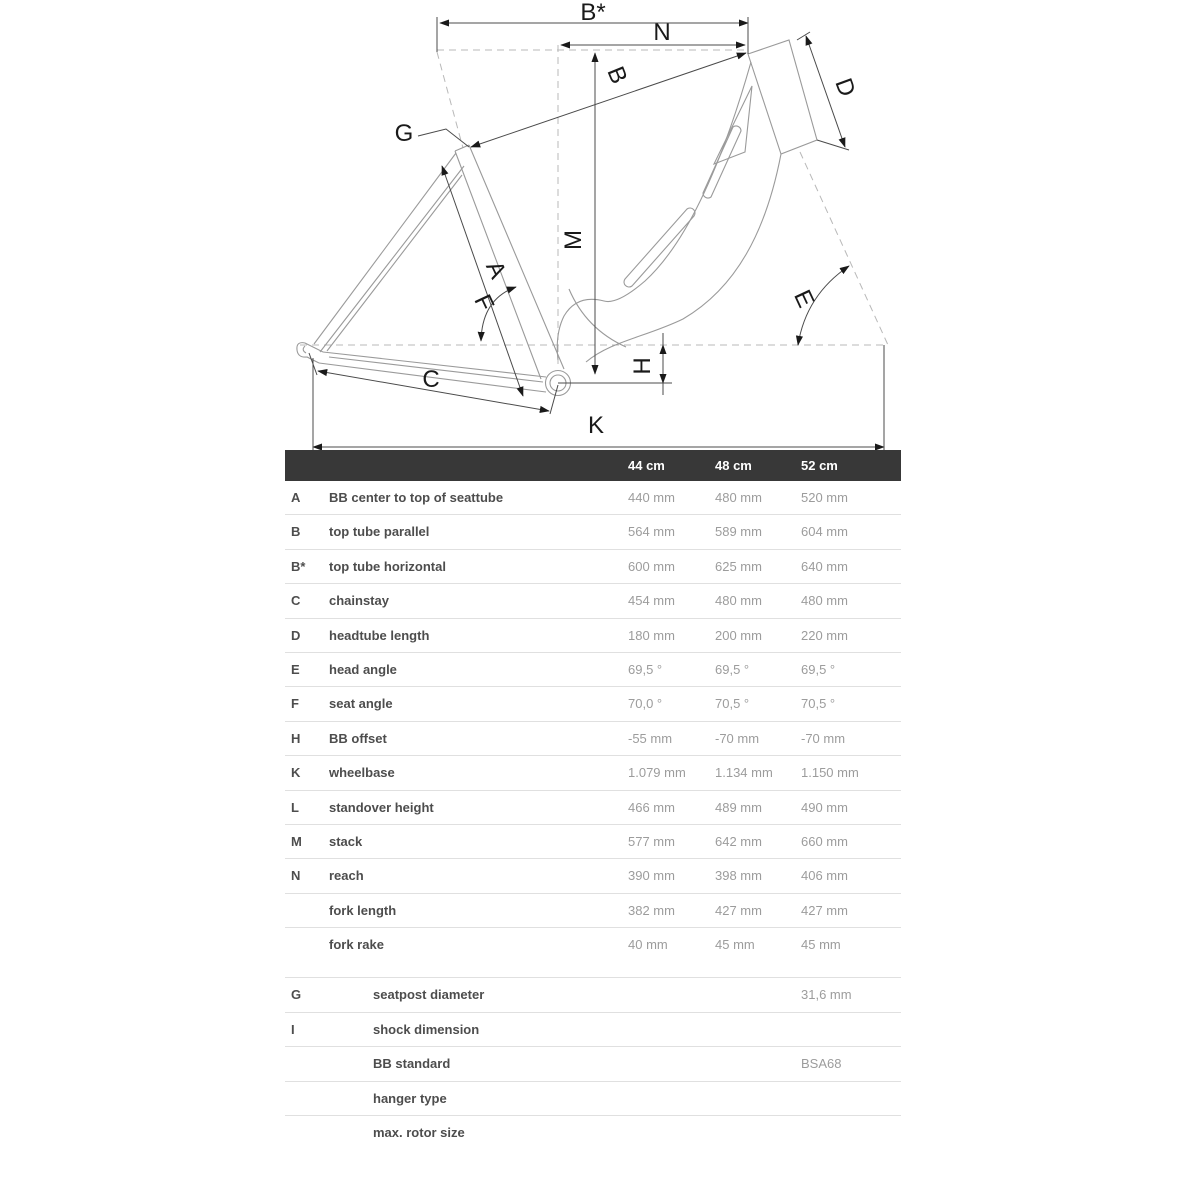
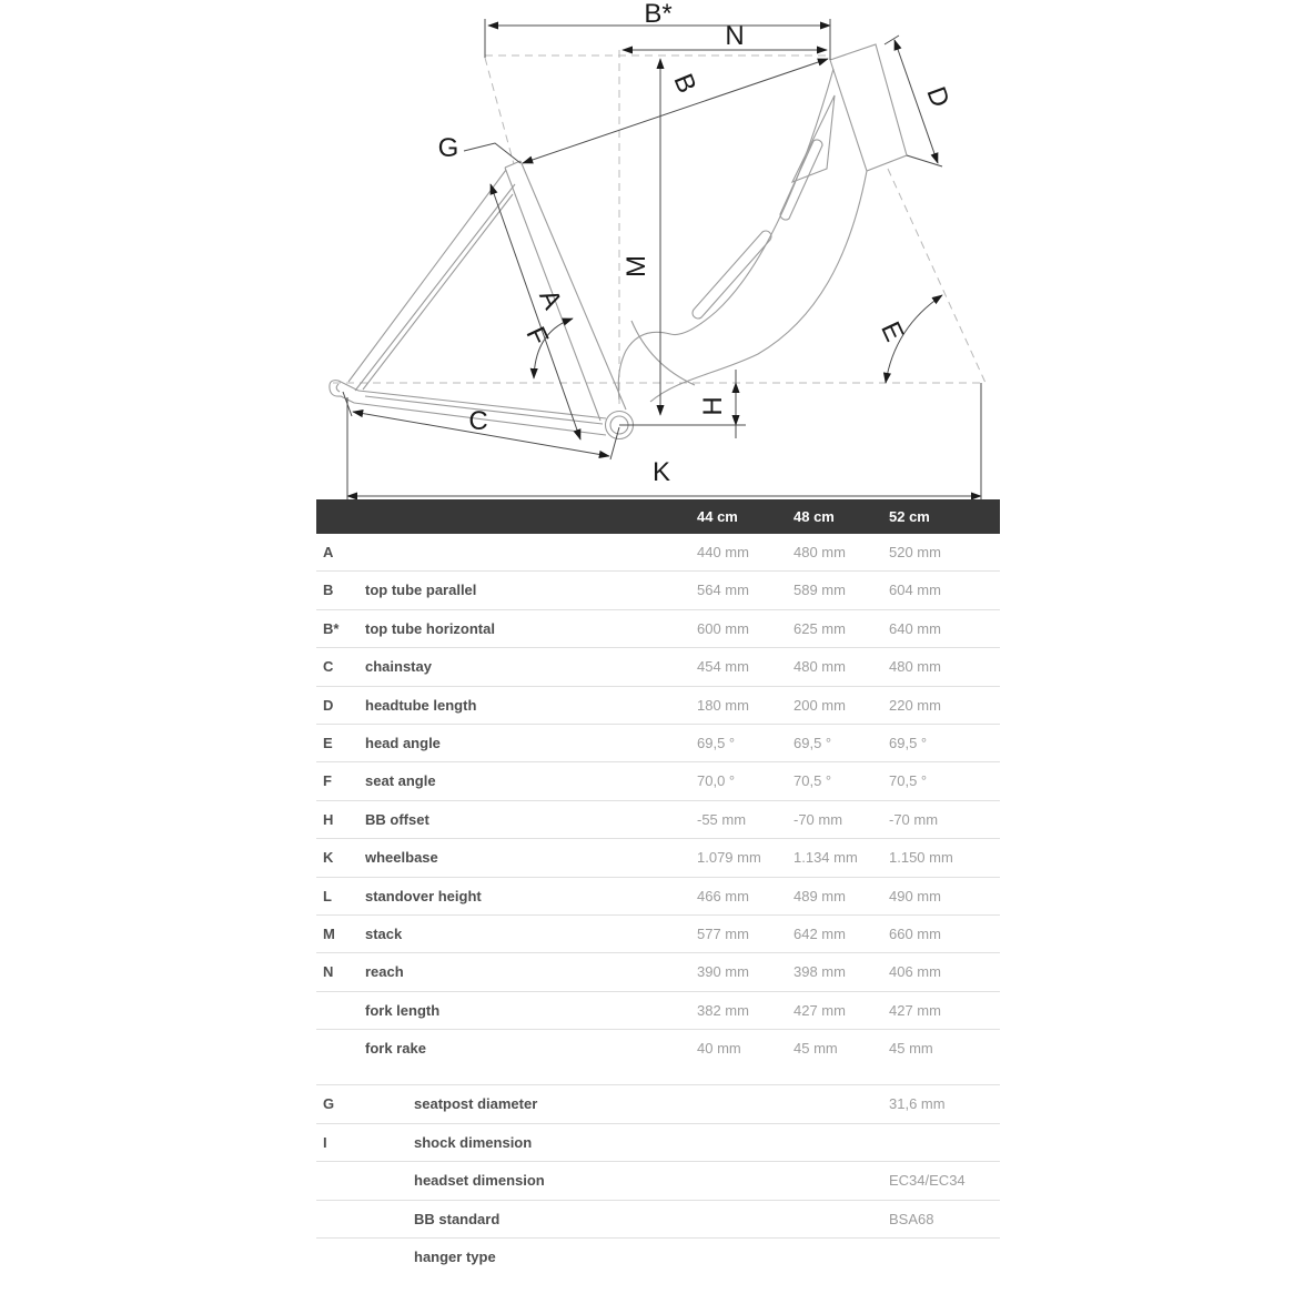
  B*
  N
  G
  C
  K
  44 cm
  48 cm
  52 cm
  A
- BB center to top of seattube
  440 mm
  480 mm
  520 mm
  B
  top tube parallel
  564 mm
  589 mm
  604 mm
  B*
  top tube horizontal
  600 mm
  625 mm
  640 mm
  C
  chainstay
  454 mm
  480 mm
  480 mm
  D
  headtube length
  180 mm
  200 mm
  220 mm
  E
  head angle
  69,5 °
  69,5 °
  69,5 °
  F
  seat angle
  70,0 °
  70,5 °
  70,5 °
  H
  BB offset
  -55 mm
  -70 mm
  -70 mm
  K
  wheelbase
  1.079 mm
  1.134 mm
  1.150 mm
  L
  standover height
  466 mm
  489 mm
  490 mm
  M
  stack
  577 mm
  642 mm
  660 mm
  N
  reach
  390 mm
  398 mm
  406 mm
  fork length
  382 mm
  427 mm
  427 mm
  fork rake
  40 mm
  45 mm
  45 mm
  G
  seatpost diameter
  31,6 mm
  I
  shock dimension
+ headset dimension
+ EC34/EC34
  BB standard
  BSA68
  hanger type
- max. rotor size
